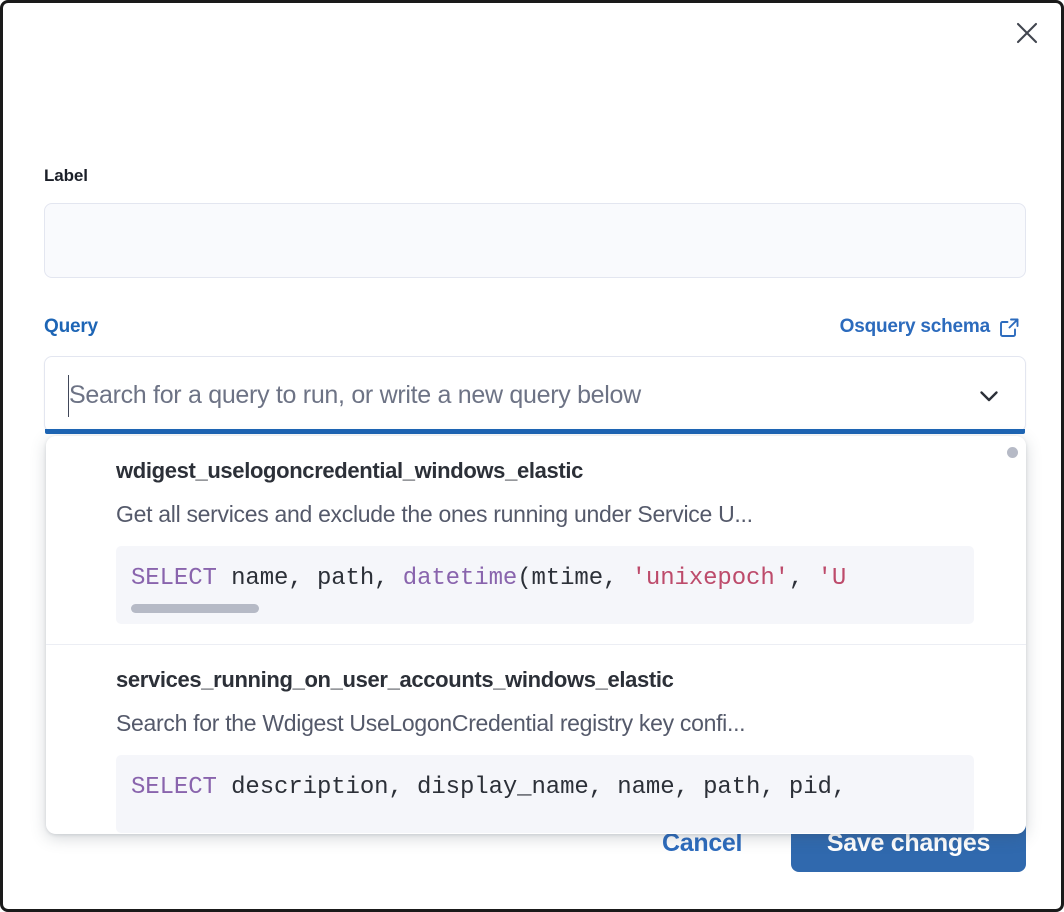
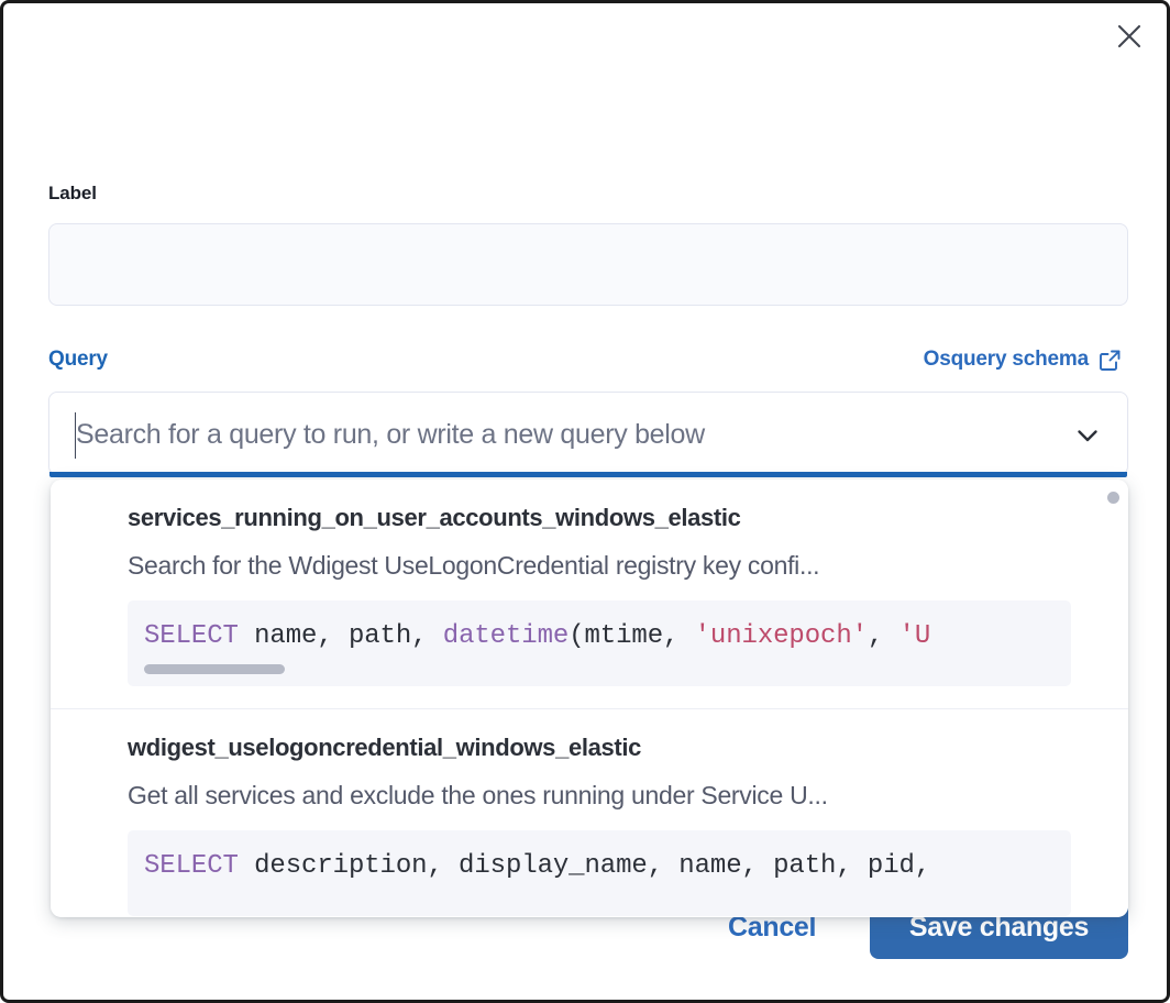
  Label
  Query
  Osquery schema
  Search for a query to run, or write a new query below
  Cancel
  Save changes
- wdigest_uselogoncredential_windows_elastic
+ services_running_on_user_accounts_windows_elastic
- Get all services and exclude the ones running under Service U...
+ Search for the Wdigest UseLogonCredential registry key confi...
  SELECT name, path, datetime(mtime, 'unixepoch', 'U
- services_running_on_user_accounts_windows_elastic
+ wdigest_uselogoncredential_windows_elastic
- Search for the Wdigest UseLogonCredential registry key confi...
+ Get all services and exclude the ones running under Service U...
  SELECT description, display_name, name, path, pid,
